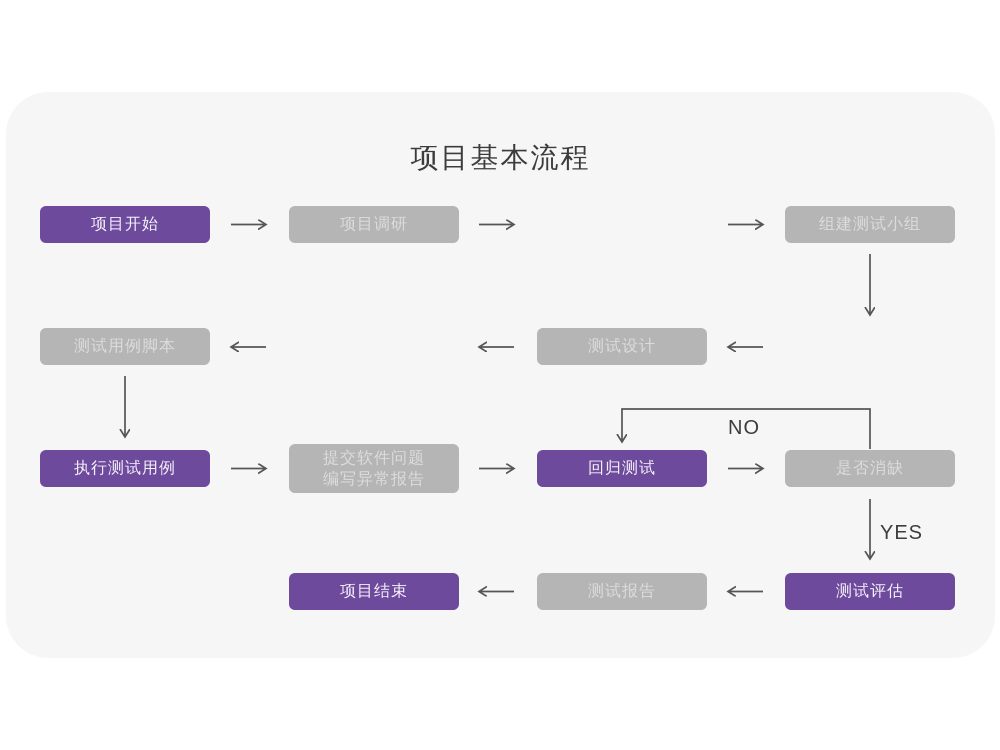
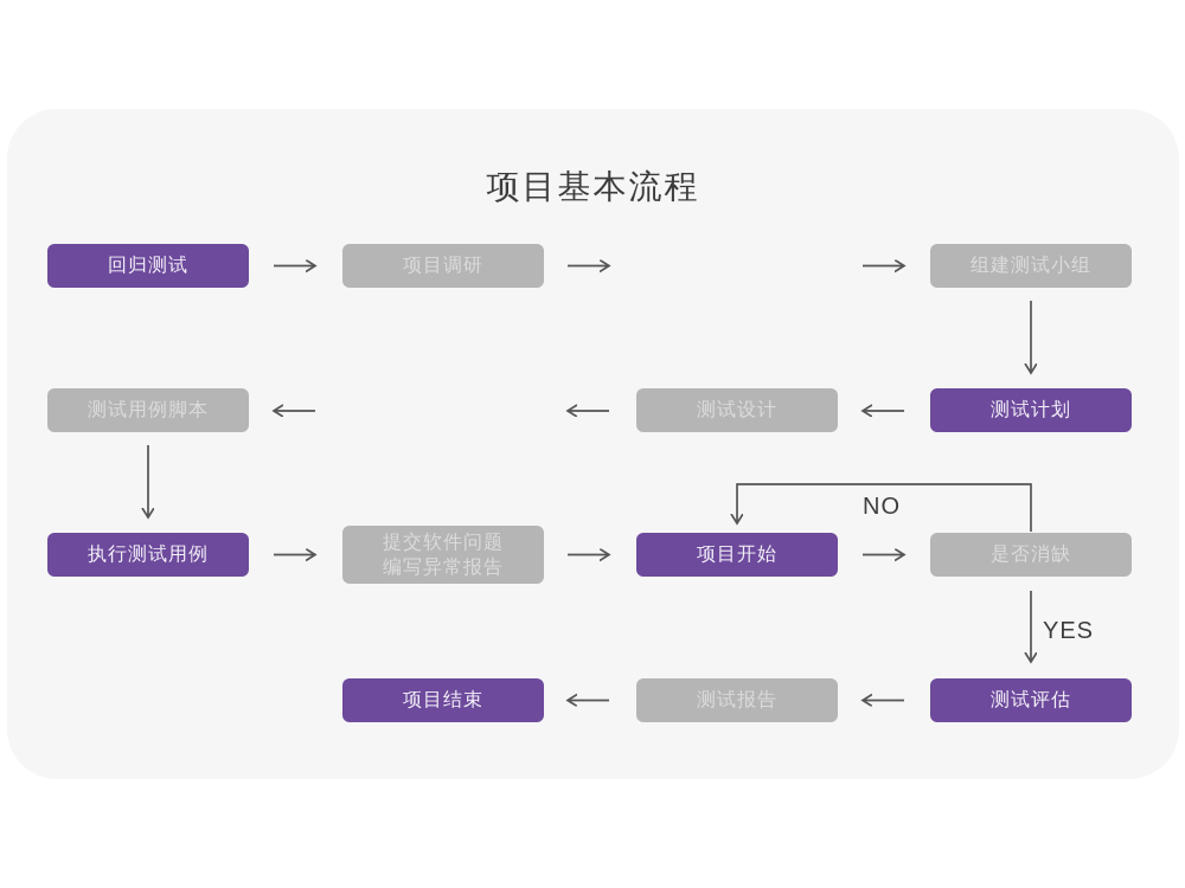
  项目基本流程
- 项目开始
+ 回归测试
  项目调研
  组建测试小组
  测试用例脚本
  测试设计
+ 测试计划
  执行测试用例
  提交软件问题
  编写异常报告
- 回归测试
+ 项目开始
  是否消缺
  项目结束
  测试报告
  测试评估
  NO
  YES
